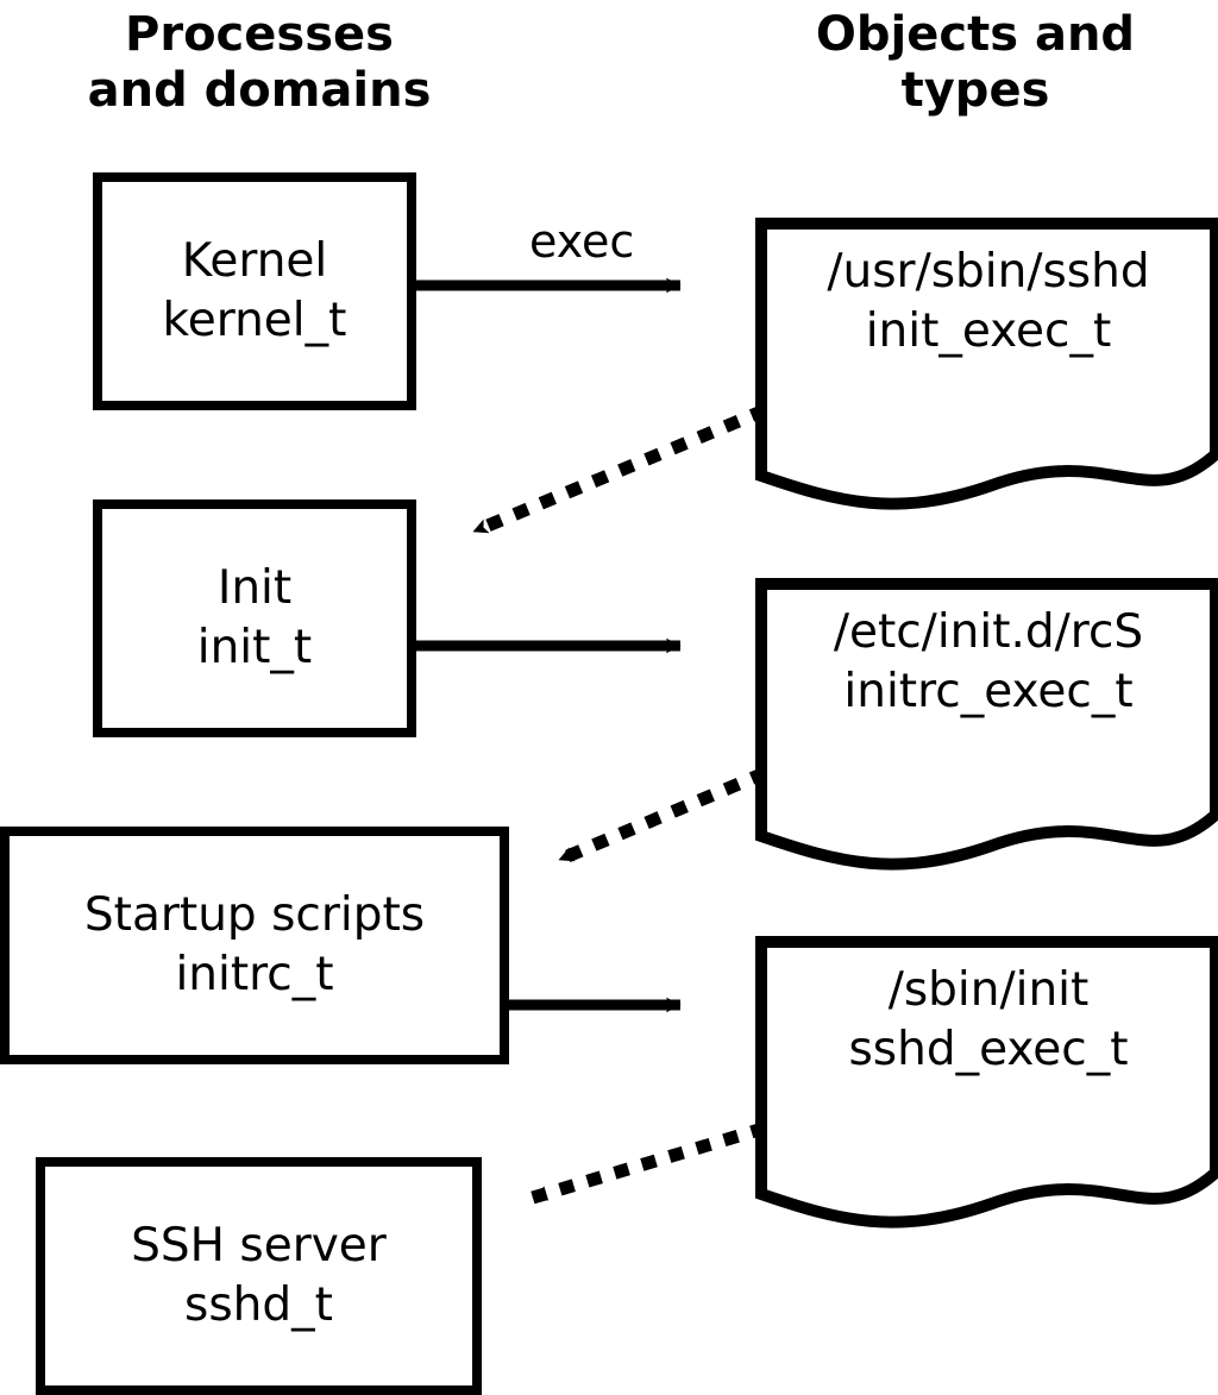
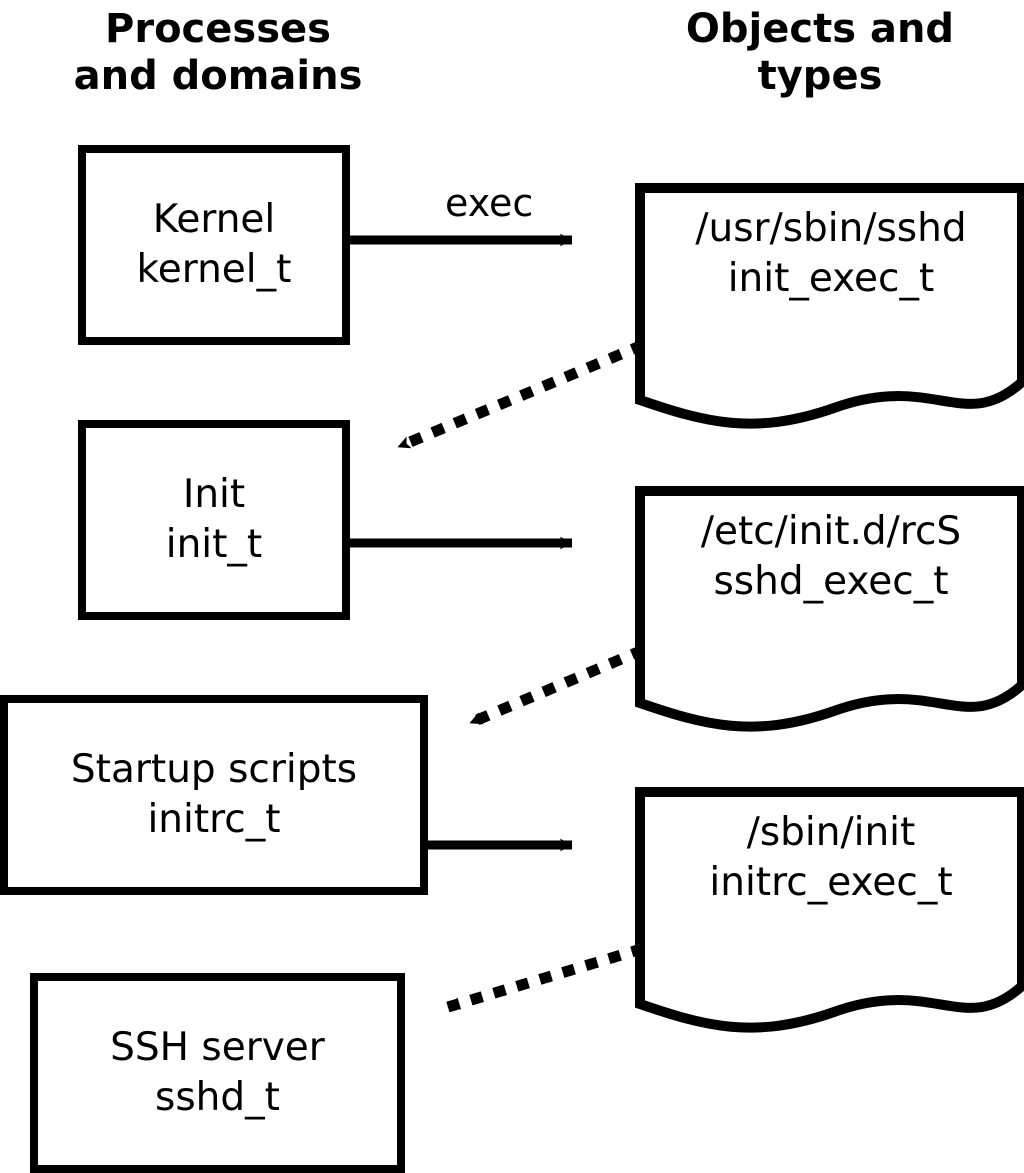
  Processes
  and domains
  Objects and
  types
  exec
  Kernel
  kernel_t
  Init
  init_t
  Startup scripts
  initrc_t
  SSH server
  sshd_t
  /usr/sbin/sshd
  init_exec_t
  /etc/init.d/rcS
- initrc_exec_t
+ sshd_exec_t
  /sbin/init
- sshd_exec_t
+ initrc_exec_t
